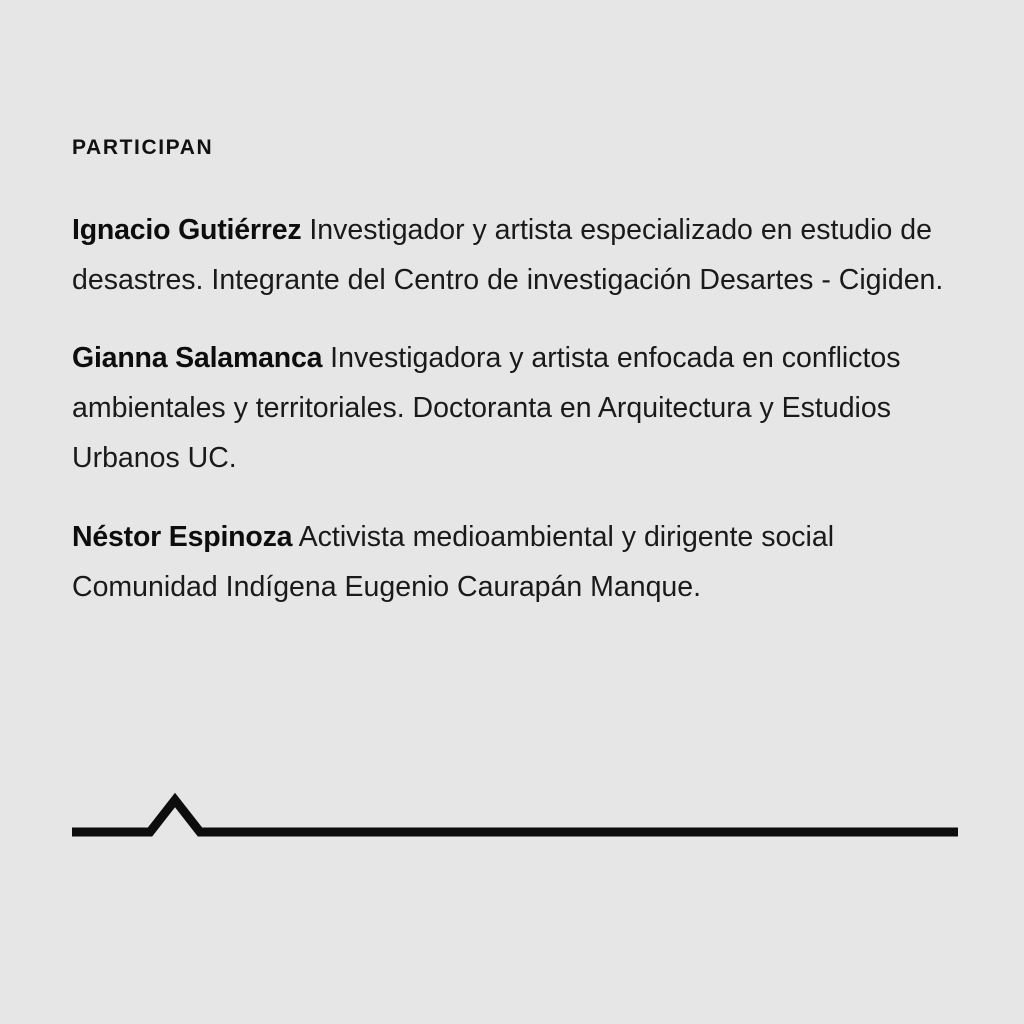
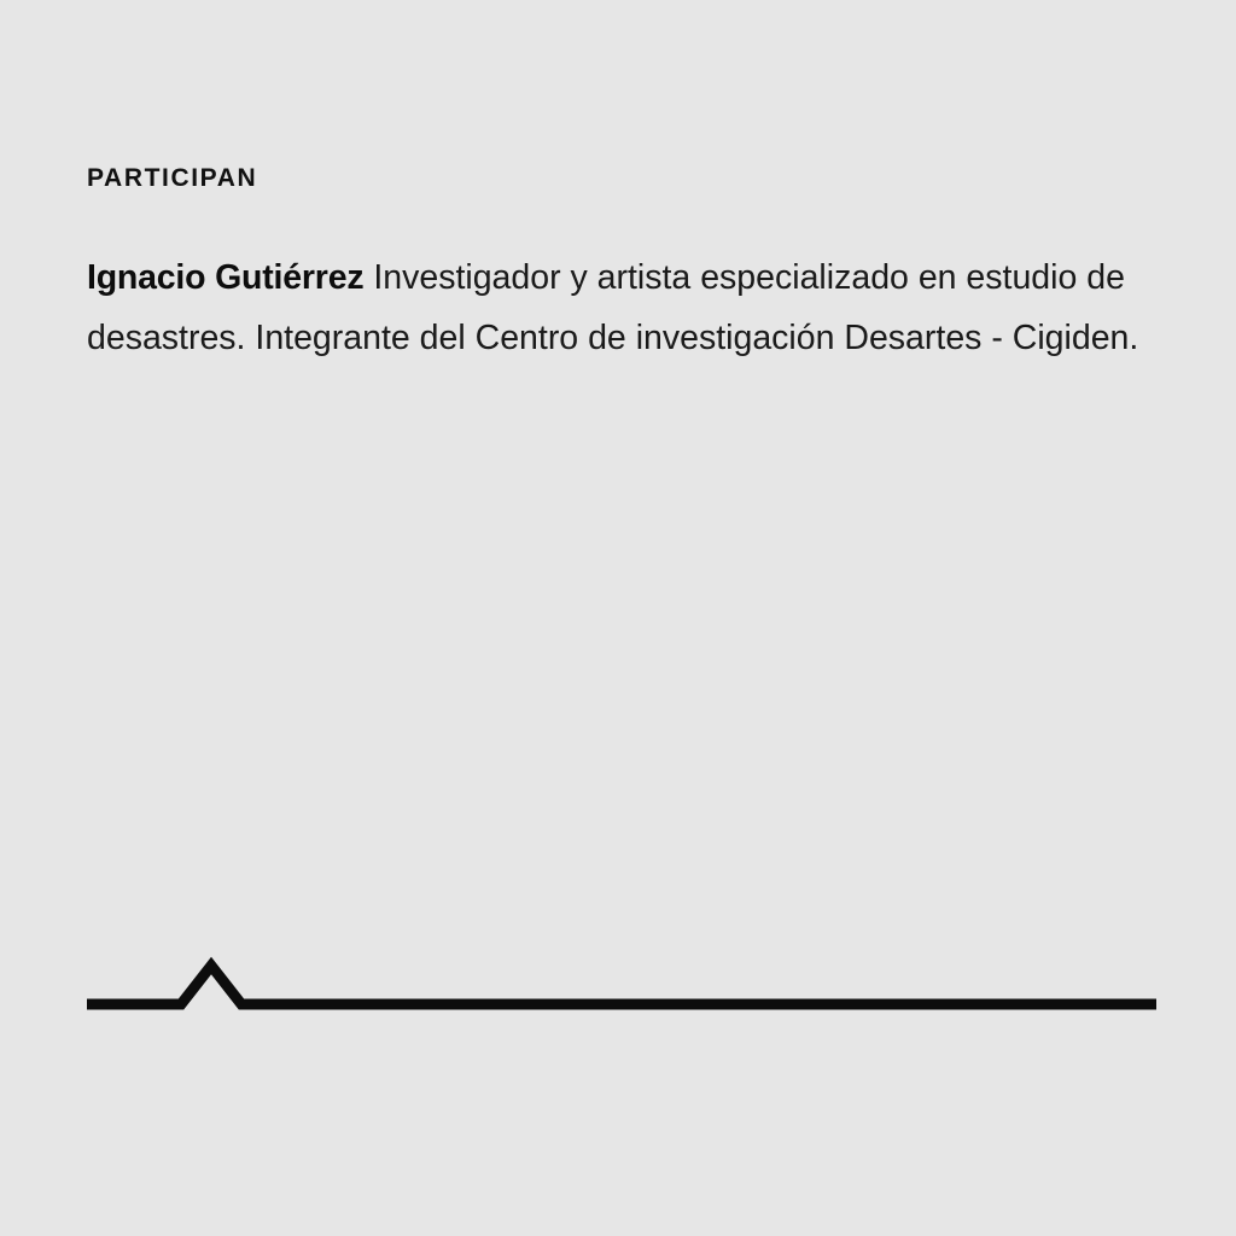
  PARTICIPAN
  Ignacio Gutiérrez Investigador y artista especializado en estudio de desastres. Integrante del Centro de investigación Desartes - Cigiden.
- Gianna Salamanca Investigadora y artista enfocada en conflictos ambientales y territoriales. Doctoranta en Arquitectura y Estudios Urbanos UC.
- Néstor Espinoza Activista medioambiental y dirigente social Comunidad Indígena Eugenio Caurapán Manque.
